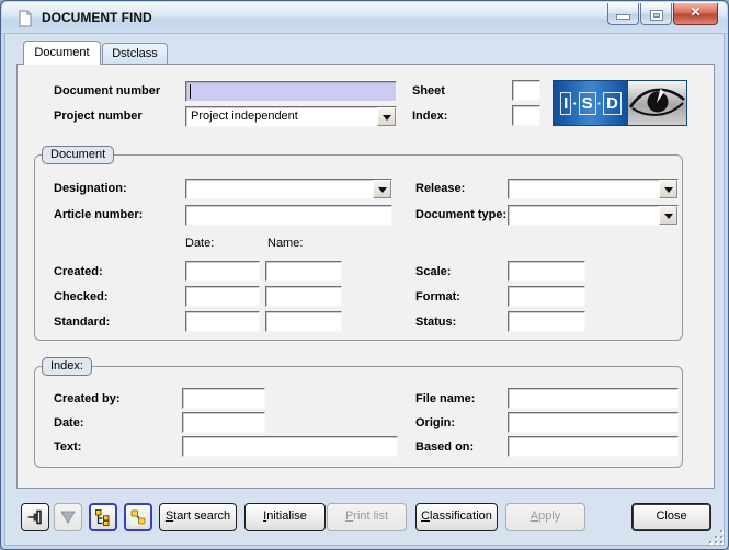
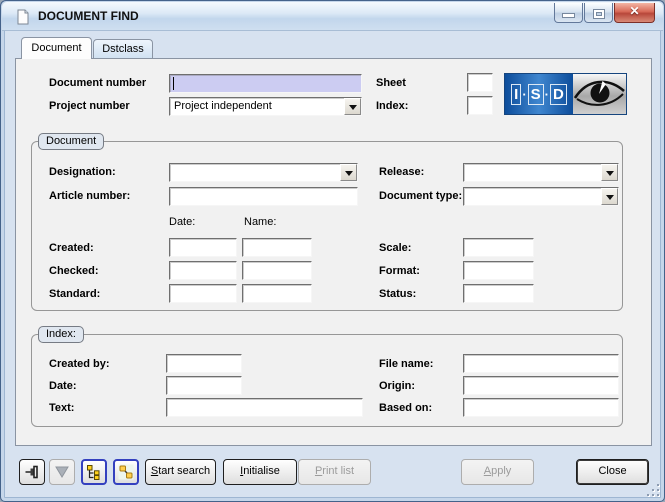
  DOCUMENT FIND
  ✕
  Document
  Dstclass
  Document number
  Sheet
  Project number
  Project independent
  Index:
  I
  ·
  S
  ·
  D
  Document
  Designation:
  Article number:
  Date:
  Name:
  Created:
  Checked:
  Standard:
  Release:
  Document type:
  Scale:
  Format:
  Status:
  Index:
  Created by:
  Date:
  Text:
  File name:
  Origin:
  Based on:
  Start search
  Initialise
  Print list
- Classification
  Apply
  Close
